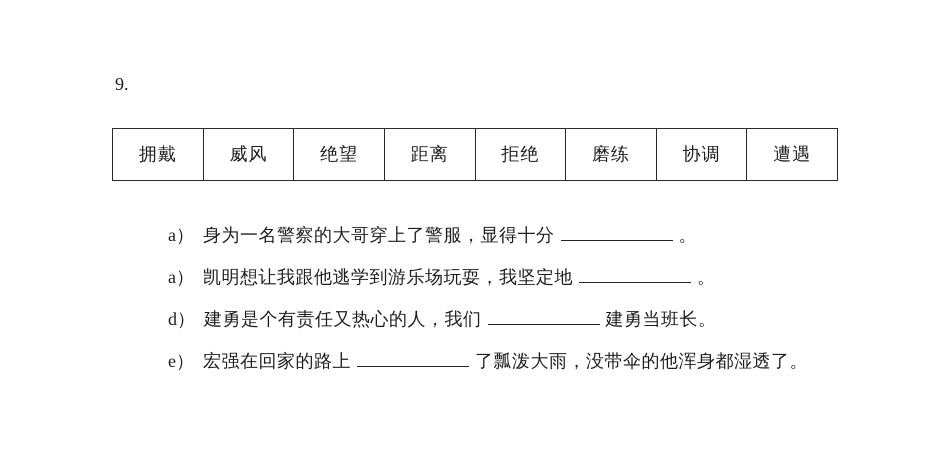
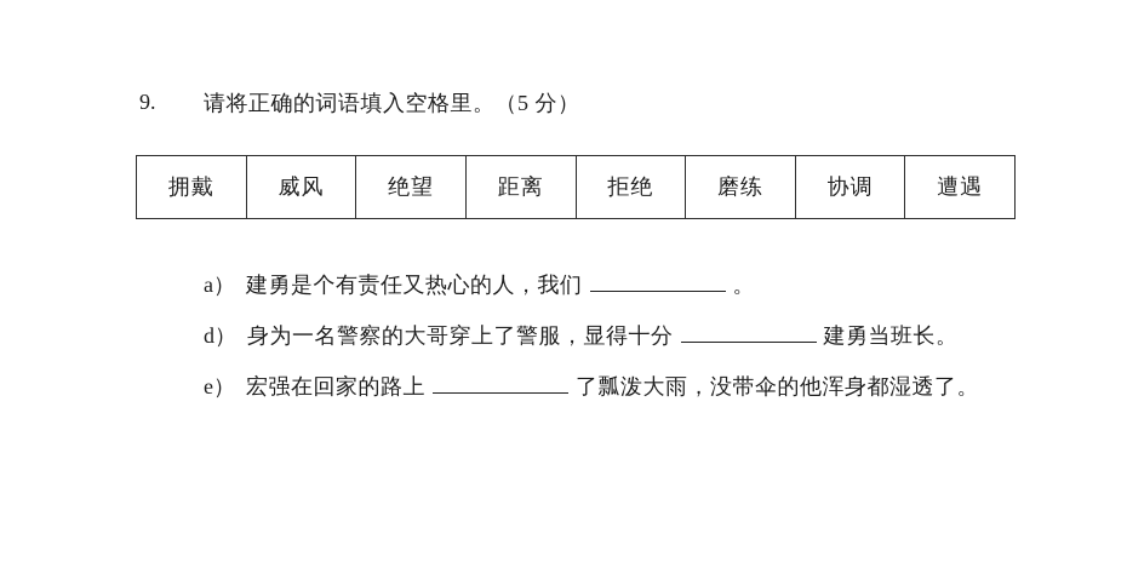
  9.
+ 请将正确的词语填入空格里。（5 分）
  拥戴	威风	绝望	距离	拒绝	磨练	协调	遭遇
- a） 身为一名警察的大哥穿上了警服，显得十分 。
+ a） 建勇是个有责任又热心的人，我们 。
- a） 凯明想让我跟他逃学到游乐场玩耍，我坚定地 。
- d） 建勇是个有责任又热心的人，我们 建勇当班长。
+ d） 身为一名警察的大哥穿上了警服，显得十分 建勇当班长。
  e） 宏强在回家的路上 了瓢泼大雨，没带伞的他浑身都湿透了。
